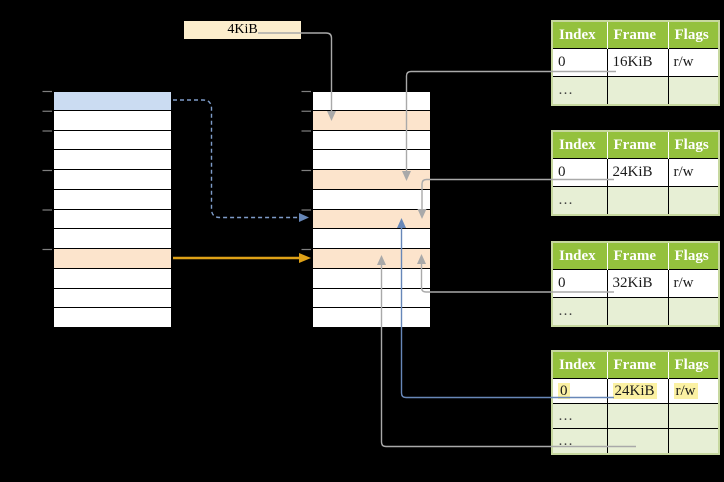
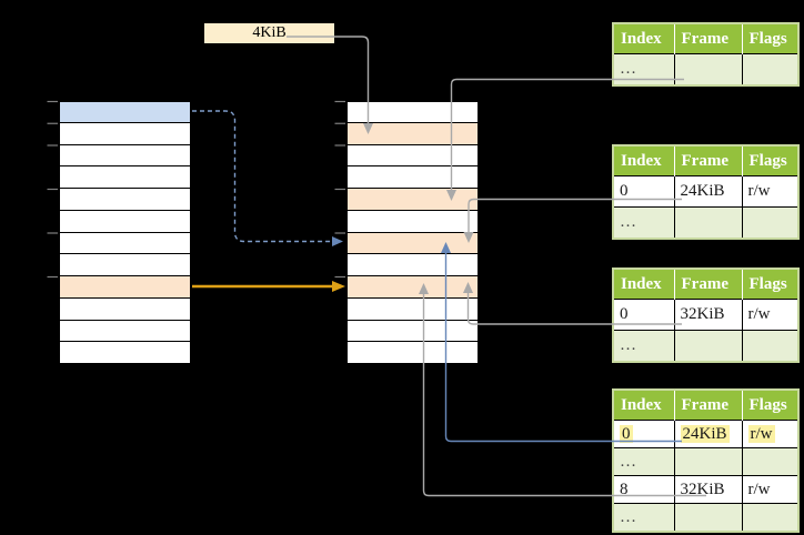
  4KiB
  Index	Frame	Flags
- 0	16KiB	r/w
  …
  Index	Frame	Flags
  0	24KiB	r/w
  …
  Index	Frame	Flags
  0	32KiB	r/w
  …
  Index	Frame	Flags
  0	24KiB	r/w
  …
+ 8	32KiB	r/w
  …
